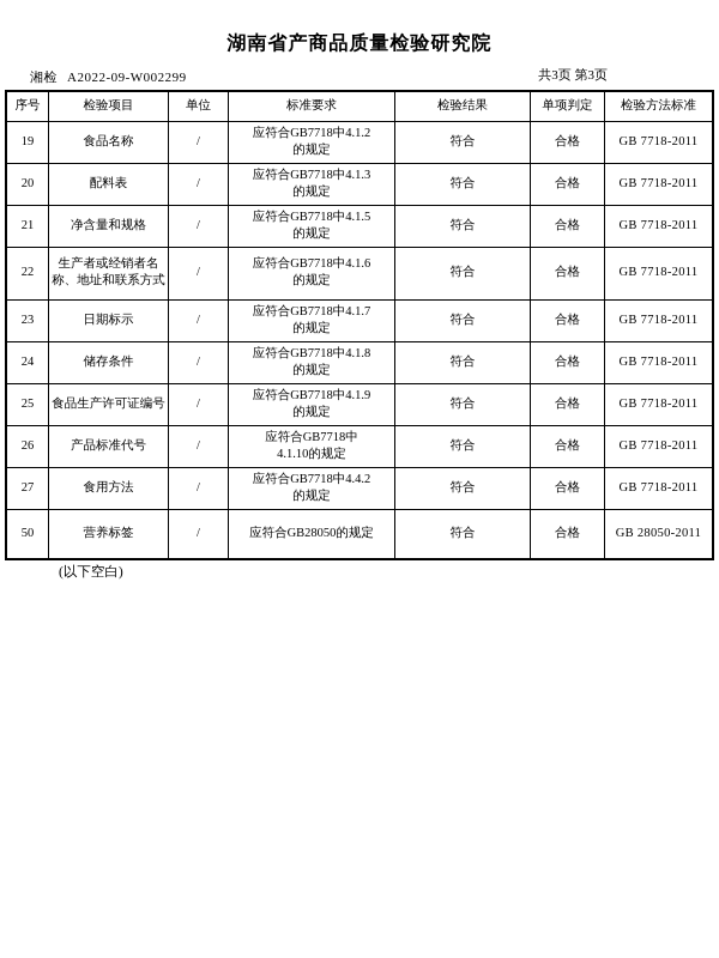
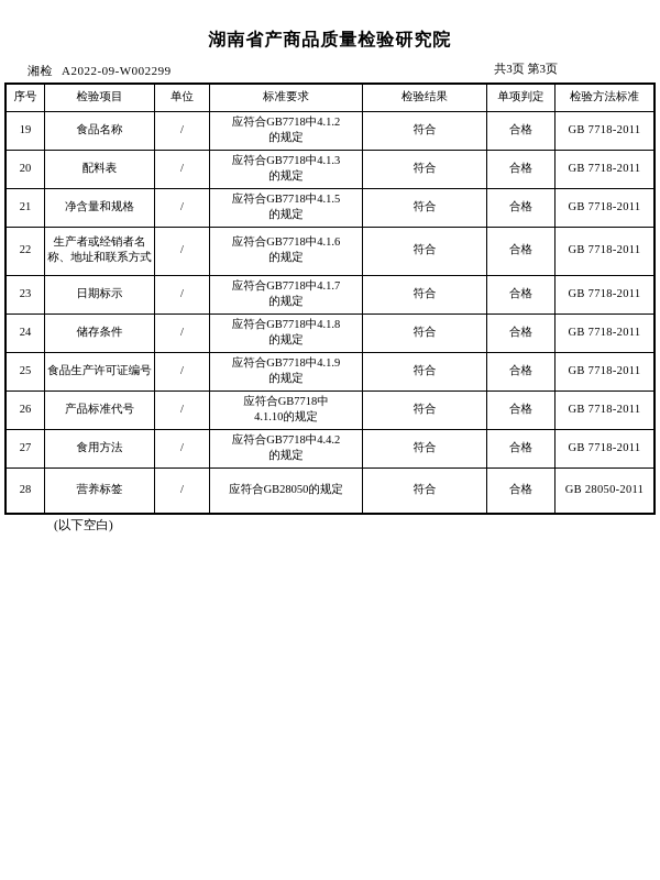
  湖南省产商品质量检验研究院
  湘检 A2022-09-W002299
  共3页 第3页
  序号	检验项目	单位	标准要求	检验结果	单项判定	检验方法标准
  19	食品名称	/	应符合GB7718中4.1.2 的规定	符合	合格	GB 7718-2011
  20	配料表	/	应符合GB7718中4.1.3 的规定	符合	合格	GB 7718-2011
  21	净含量和规格	/	应符合GB7718中4.1.5 的规定	符合	合格	GB 7718-2011
  22	生产者或经销者名称、地址和联系方式	/	应符合GB7718中4.1.6 的规定	符合	合格	GB 7718-2011
  23	日期标示	/	应符合GB7718中4.1.7 的规定	符合	合格	GB 7718-2011
  24	储存条件	/	应符合GB7718中4.1.8 的规定	符合	合格	GB 7718-2011
  25	食品生产许可证编号	/	应符合GB7718中4.1.9 的规定	符合	合格	GB 7718-2011
  26	产品标准代号	/	应符合GB7718中 4.1.10的规定	符合	合格	GB 7718-2011
  27	食用方法	/	应符合GB7718中4.4.2 的规定	符合	合格	GB 7718-2011
- 50	营养标签	/	应符合GB28050的规定	符合	合格	GB 28050-2011
+ 28	营养标签	/	应符合GB28050的规定	符合	合格	GB 28050-2011
  (以下空白)
